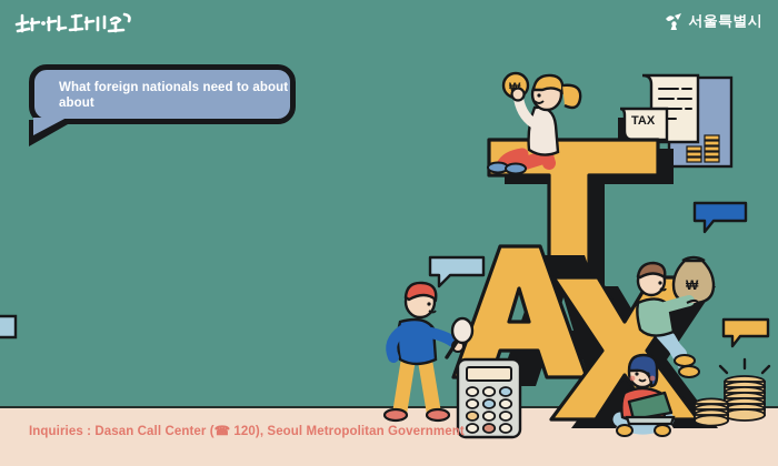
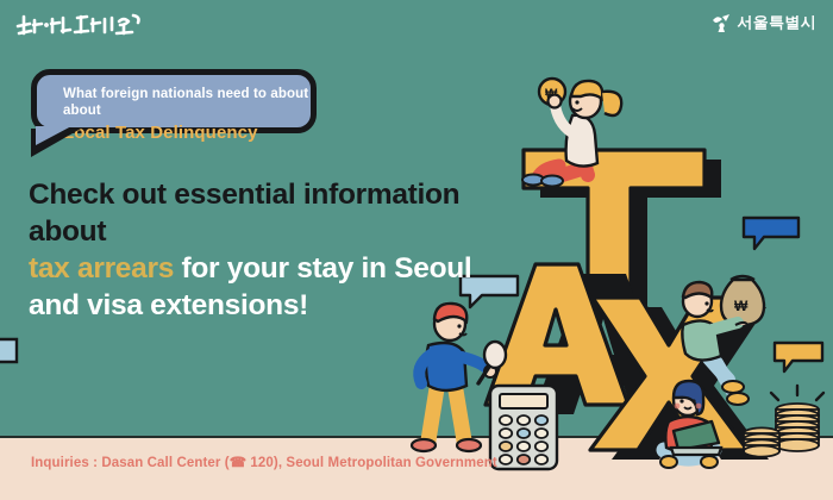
  서울특별시
- TAX
  ₩
  ₩
  What foreign nationals need to about about
+ Local Tax Delinquency
+ Check out essential information about
+ tax arrears for your stay in Seoul
+ and visa extensions!
  Inquiries : Dasan Call Center (☎ 120), Seoul Metropolitan Government
